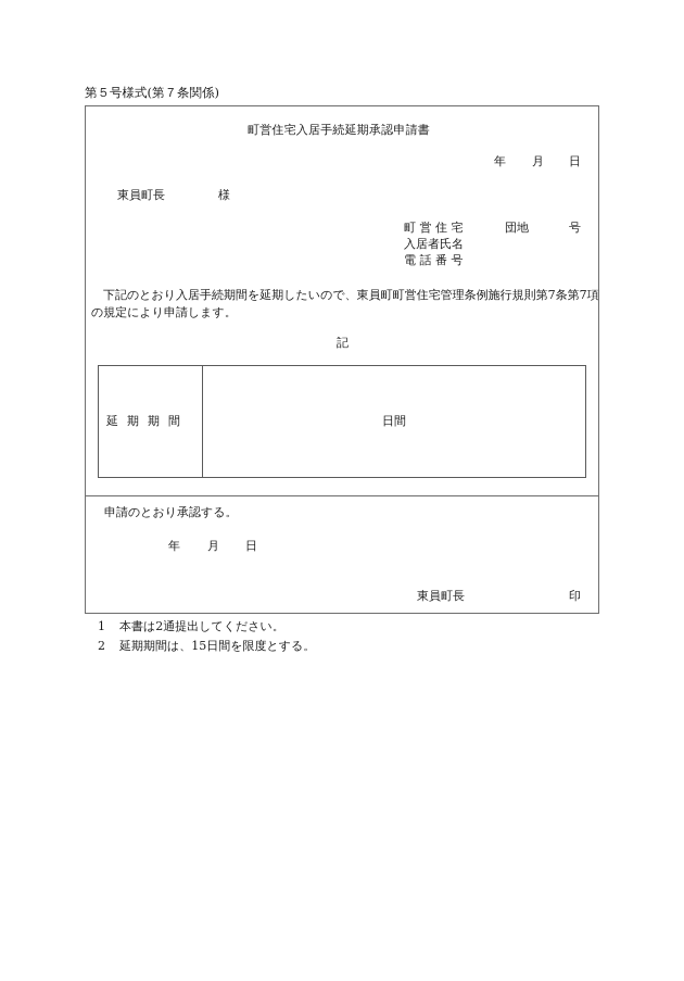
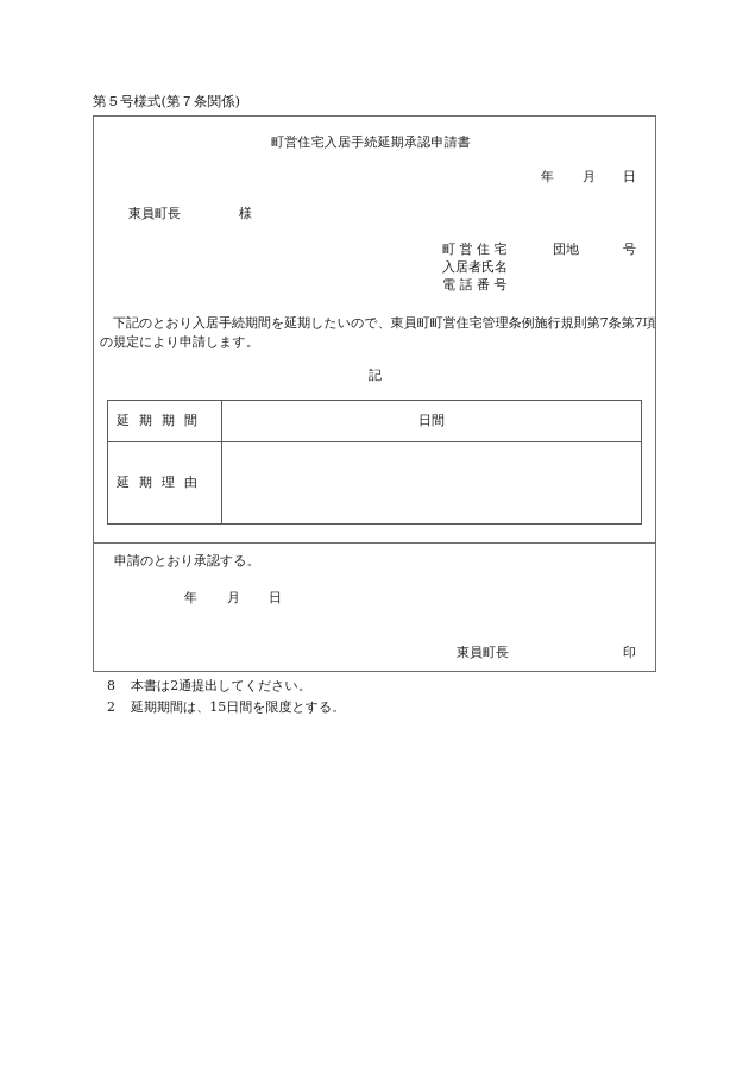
  第５号様式(第７条関係)
  町営住宅入居手続延期承認申請書
  年
  月
  日
  東員町長
  様
  町 営 住 宅
  団地
  号
  入居者氏名
  電 話 番 号
  下記のとおり入居手続期間を延期したいので、東員町町営住宅管理条例施行規則第7条第7項の規定により申請します。
  記
  延期期間	日間
+ 延期理由
  申請のとおり承認する。
  年
  月
  日
  東員町長
  印
- 1 本書は2通提出してください。
+ 8 本書は2通提出してください。
  2 延期期間は、15日間を限度とする。
